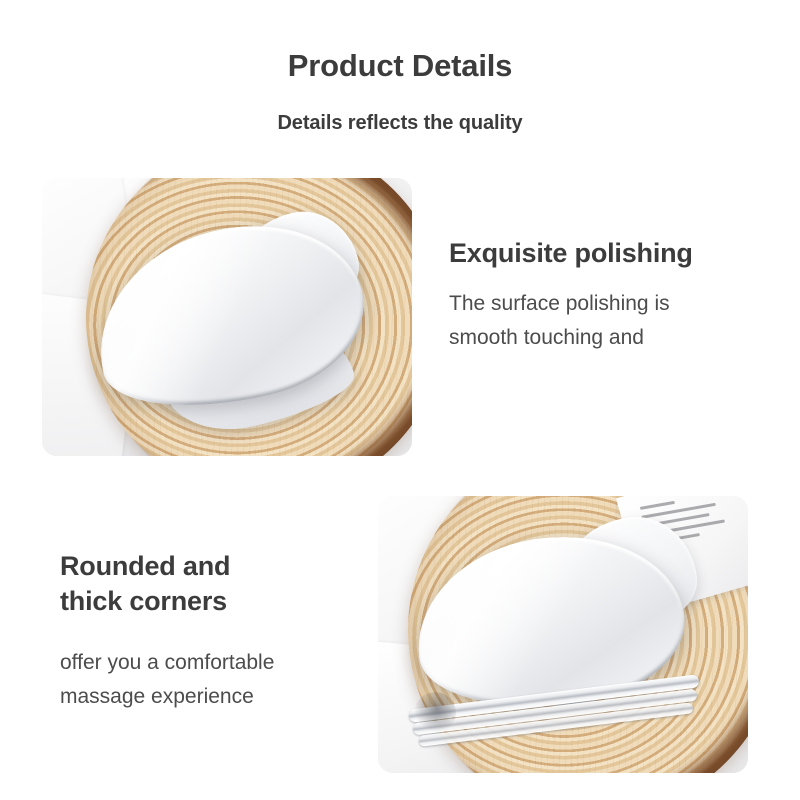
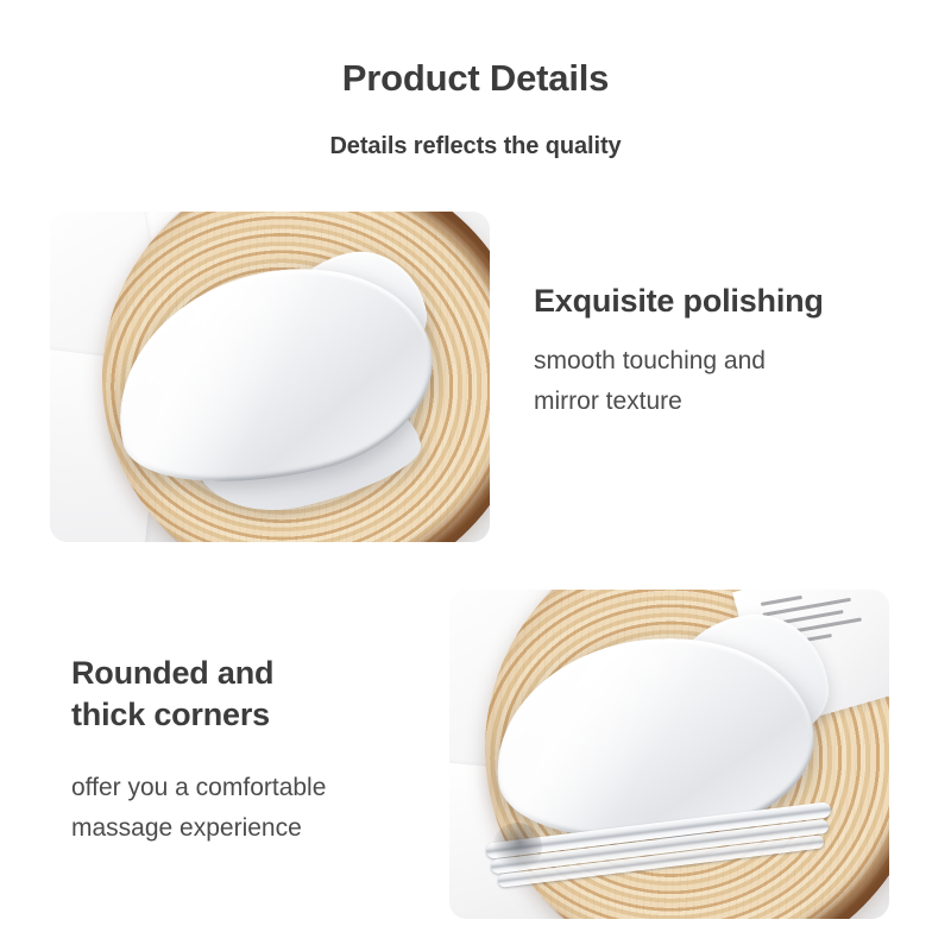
  Product Details
  Details reflects the quality
  Exquisite polishing
- The surface polishing is
  smooth touching and
+ mirror texture
  Rounded and
  thick corners
  offer you a comfortable
  massage experience
